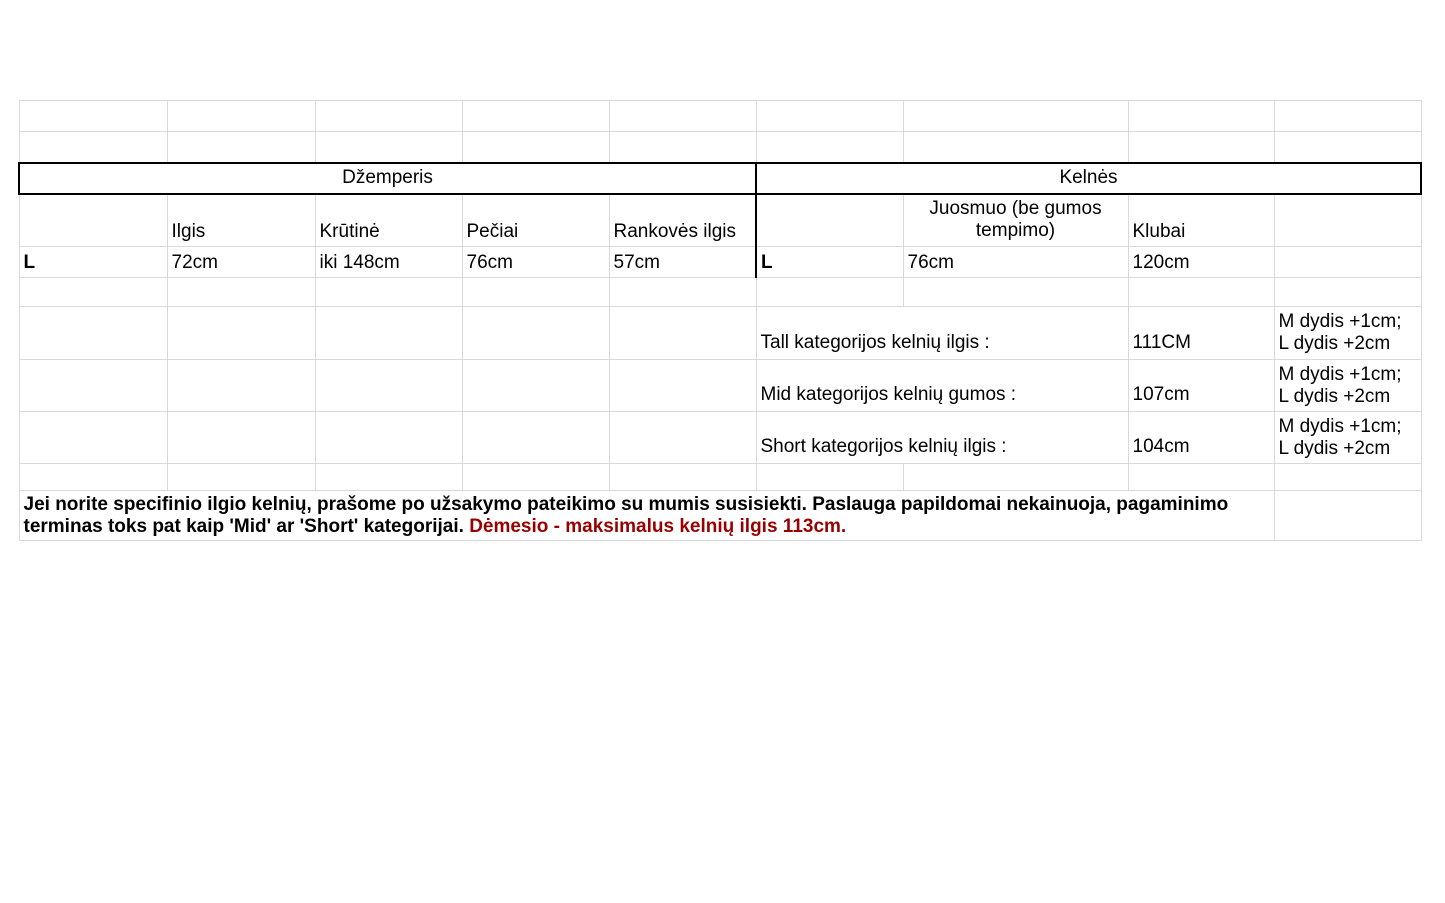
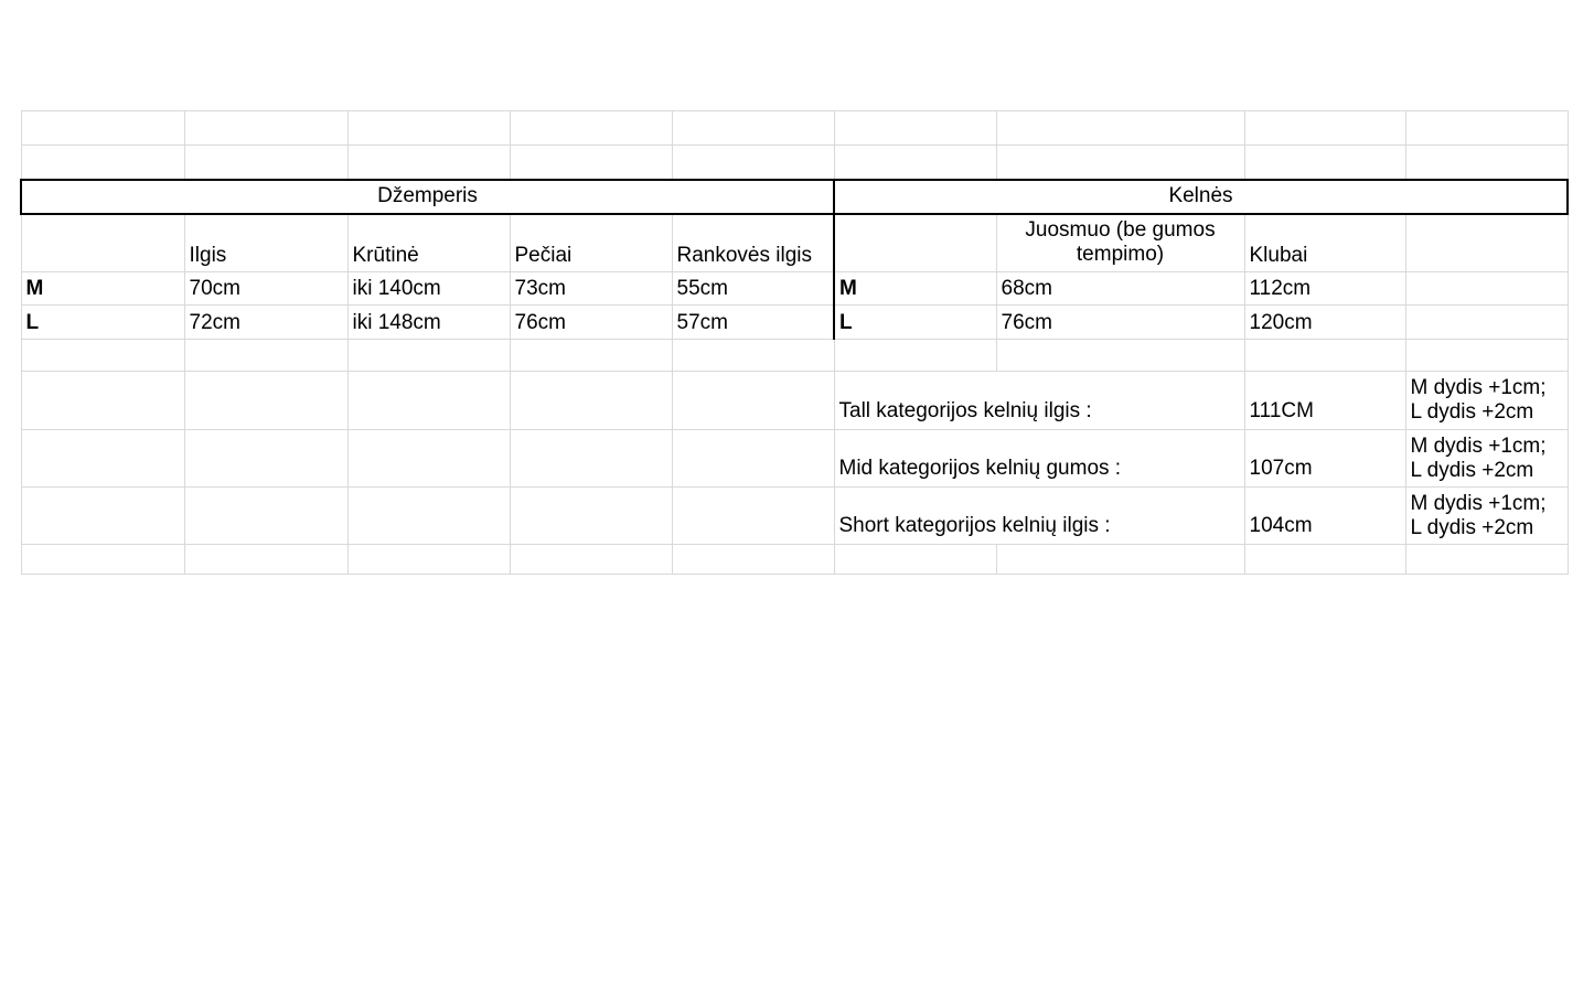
  Džemperis	Kelnės
  	Ilgis	Krūtinė	Pečiai	Rankovės ilgis		Juosmuo (be gumos tempimo)	Klubai
+ M	70cm	iki 140cm	73cm	55cm	M	68cm	112cm
  L	72cm	iki 148cm	76cm	57cm	L	76cm	120cm
  					Tall kategorijos kelnių ilgis :	111CM	M dydis +1cm; L dydis +2cm
  					Mid kategorijos kelnių gumos :	107cm	M dydis +1cm; L dydis +2cm
  					Short kategorijos kelnių ilgis :	104cm	M dydis +1cm; L dydis +2cm
- Jei norite specifinio ilgio kelnių, prašome po užsakymo pateikimo su mumis susisiekti. Paslauga papildomai nekainuoja, pagaminimo terminas toks pat kaip 'Mid' ar 'Short' kategorijai. Dėmesio - maksimalus kelnių ilgis 113cm.
